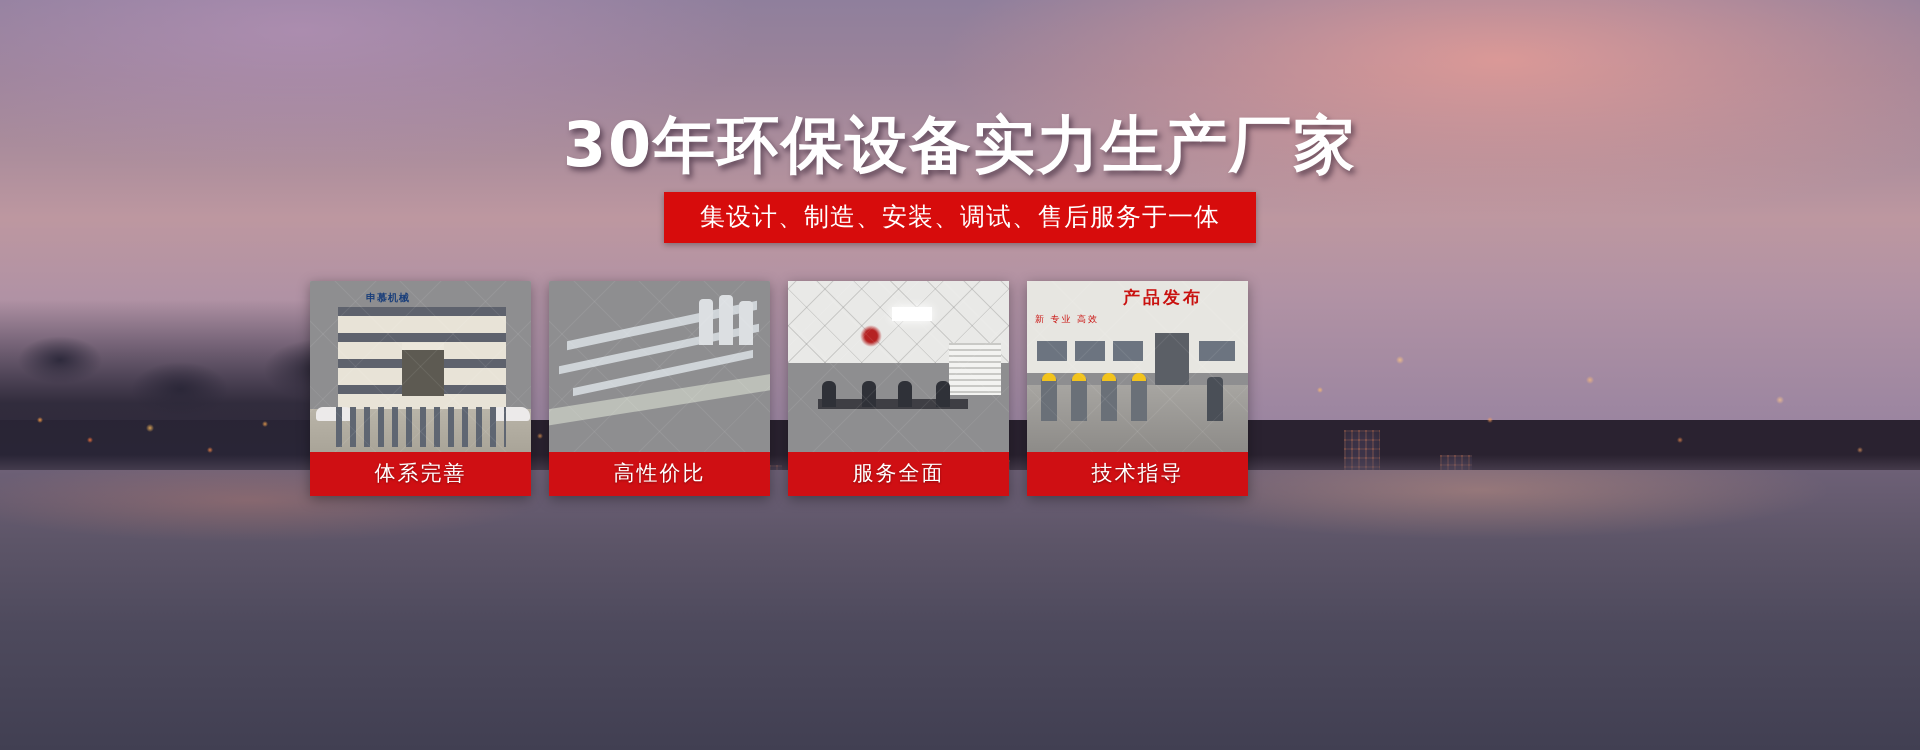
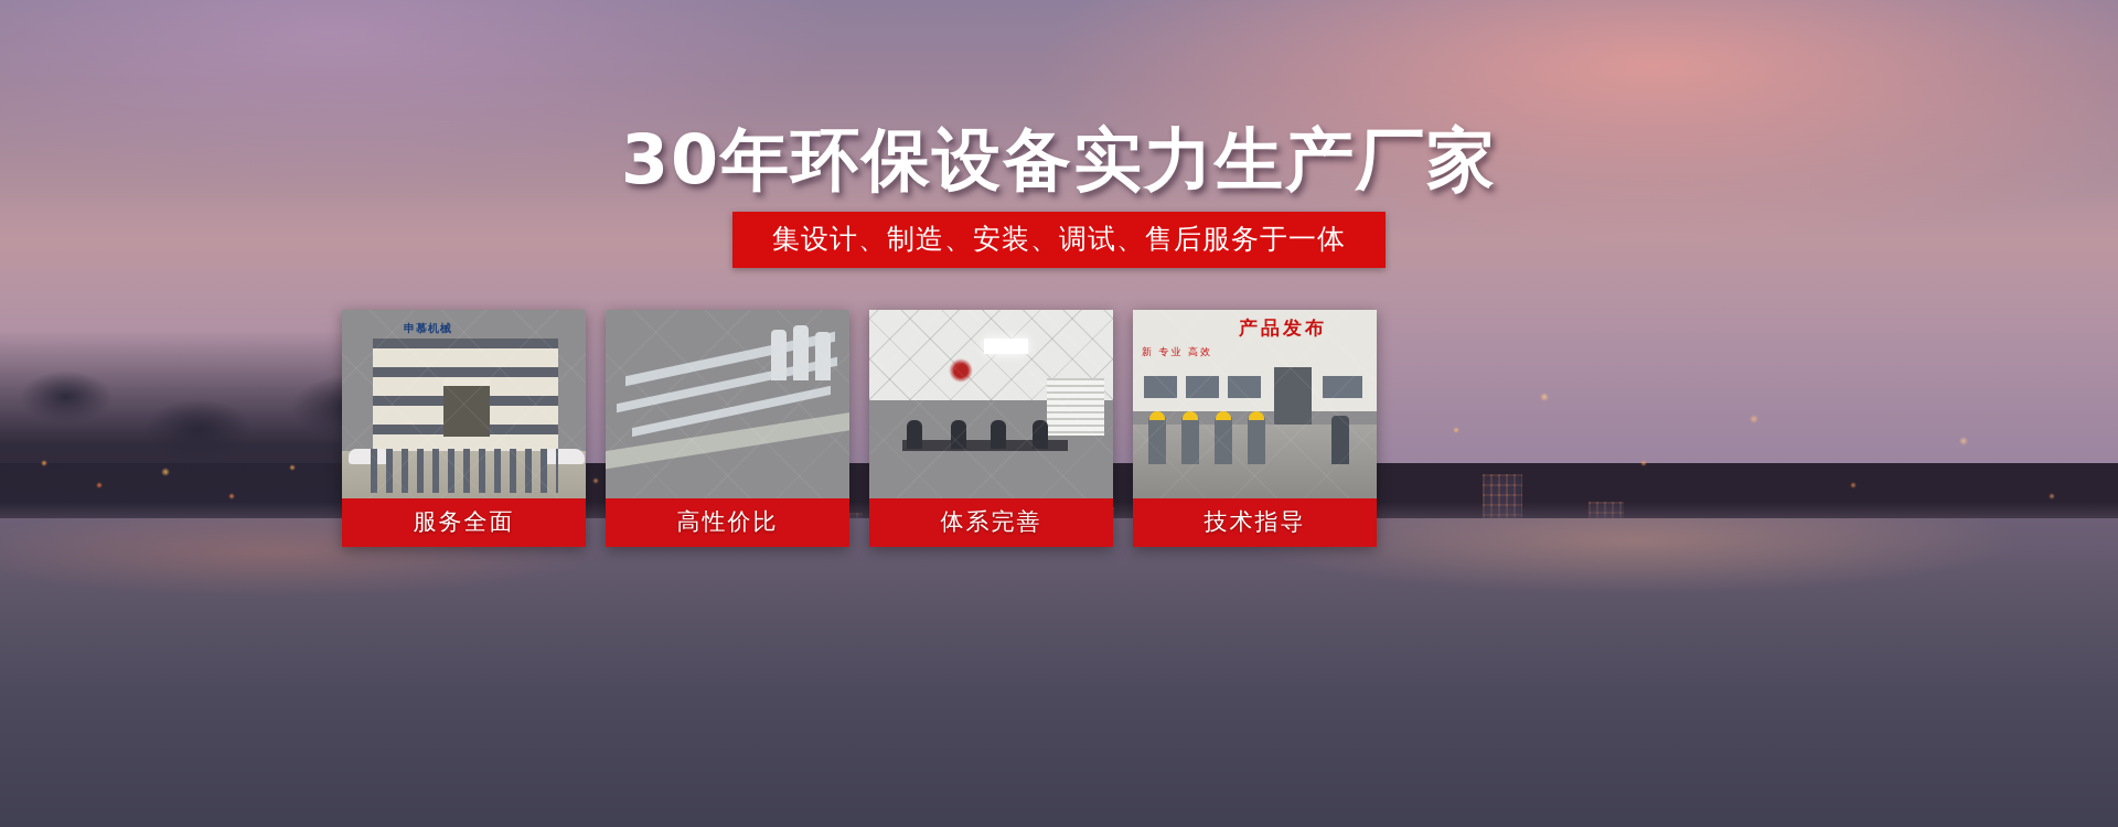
  30年环保设备实力生产厂家
  集设计、制造、安装、调试、售后服务于一体
- 体系完善
+ 服务全面
  高性价比
- 服务全面
+ 体系完善
  技术指导
